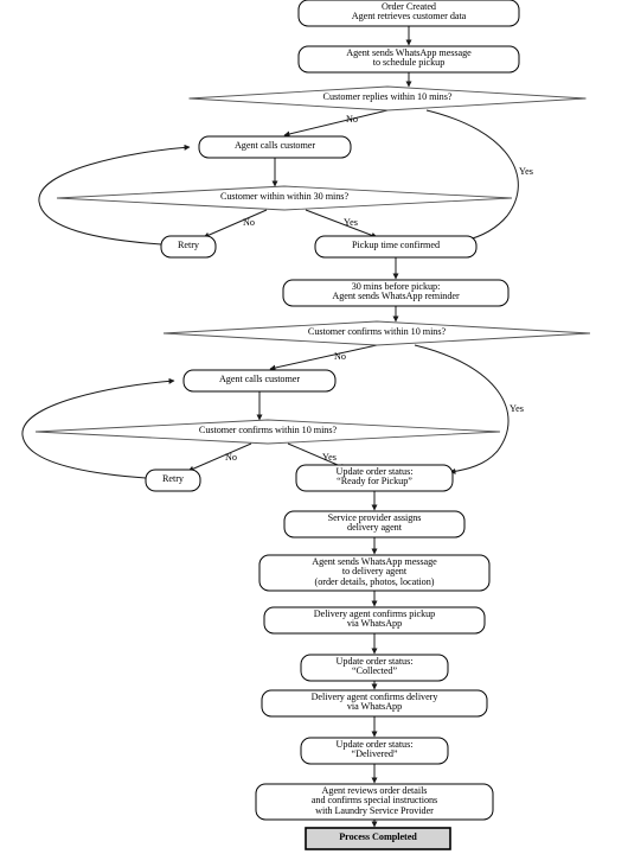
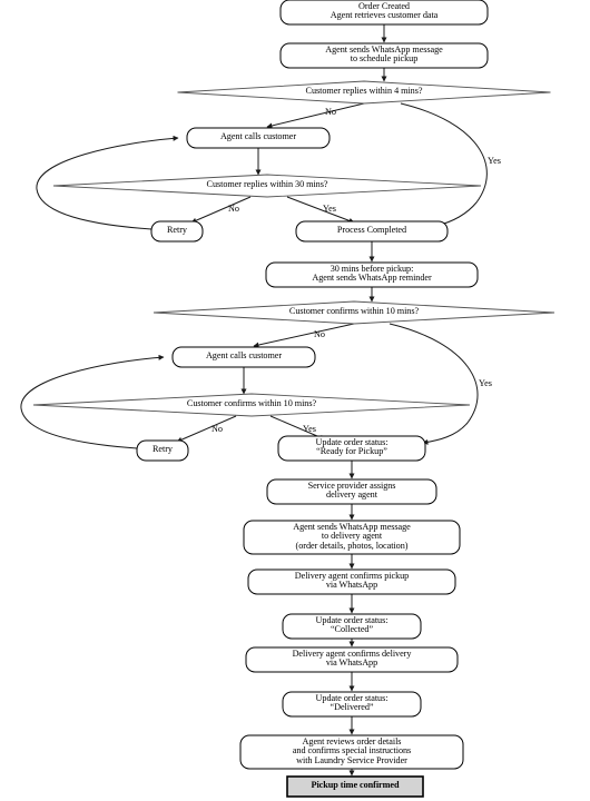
  Order Created
  Agent retrieves customer data
  Agent sends WhatsApp message
  to schedule pickup
- Customer replies within 10 mins?
+ Customer replies within 4 mins?
  Agent calls customer
- Customer within within 30 mins?
+ Customer replies within 30 mins?
  Retry
- Pickup time confirmed
+ Process Completed
  30 mins before pickup:
  Agent sends WhatsApp reminder
  Customer confirms within 10 mins?
  Agent calls customer
  Customer confirms within 10 mins?
  Retry
  Update order status:
  “Ready for Pickup”
  Service provider assigns
  delivery agent
  Agent sends WhatsApp message
  to delivery agent
  (order details, photos, location)
  Delivery agent confirms pickup
  via WhatsApp
  Update order status:
  “Collected”
  Delivery agent confirms delivery
  via WhatsApp
  Update order status:
  “Delivered”
  Agent reviews order details
  and confirms special instructions
  with Laundry Service Provider
- Process Completed
+ Pickup time confirmed
  No
  Yes
  No
  Yes
  No
  Yes
  No
  Yes
